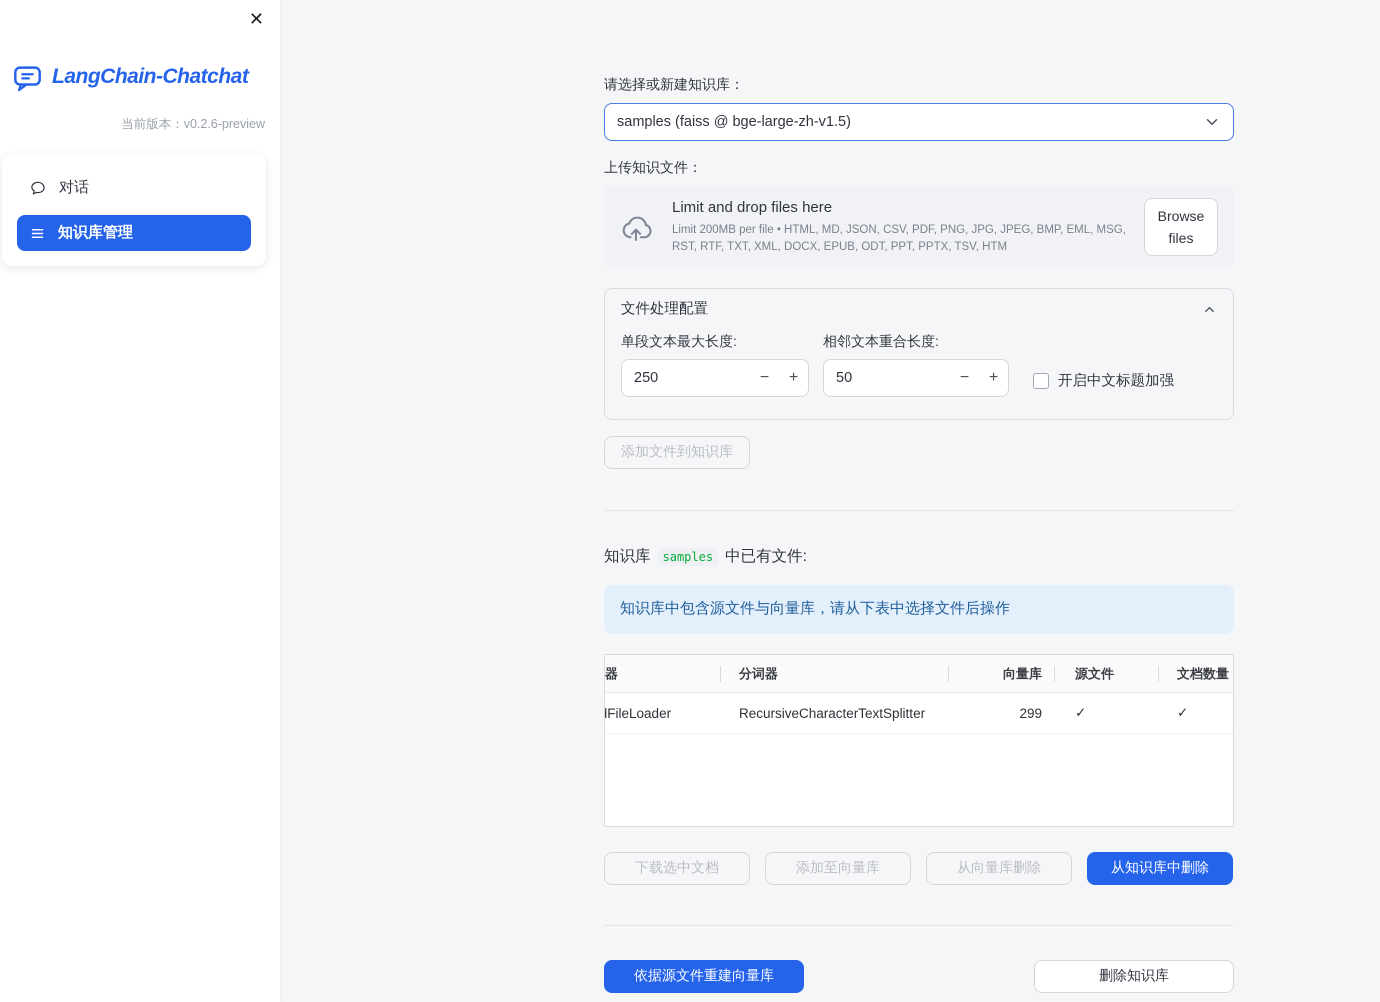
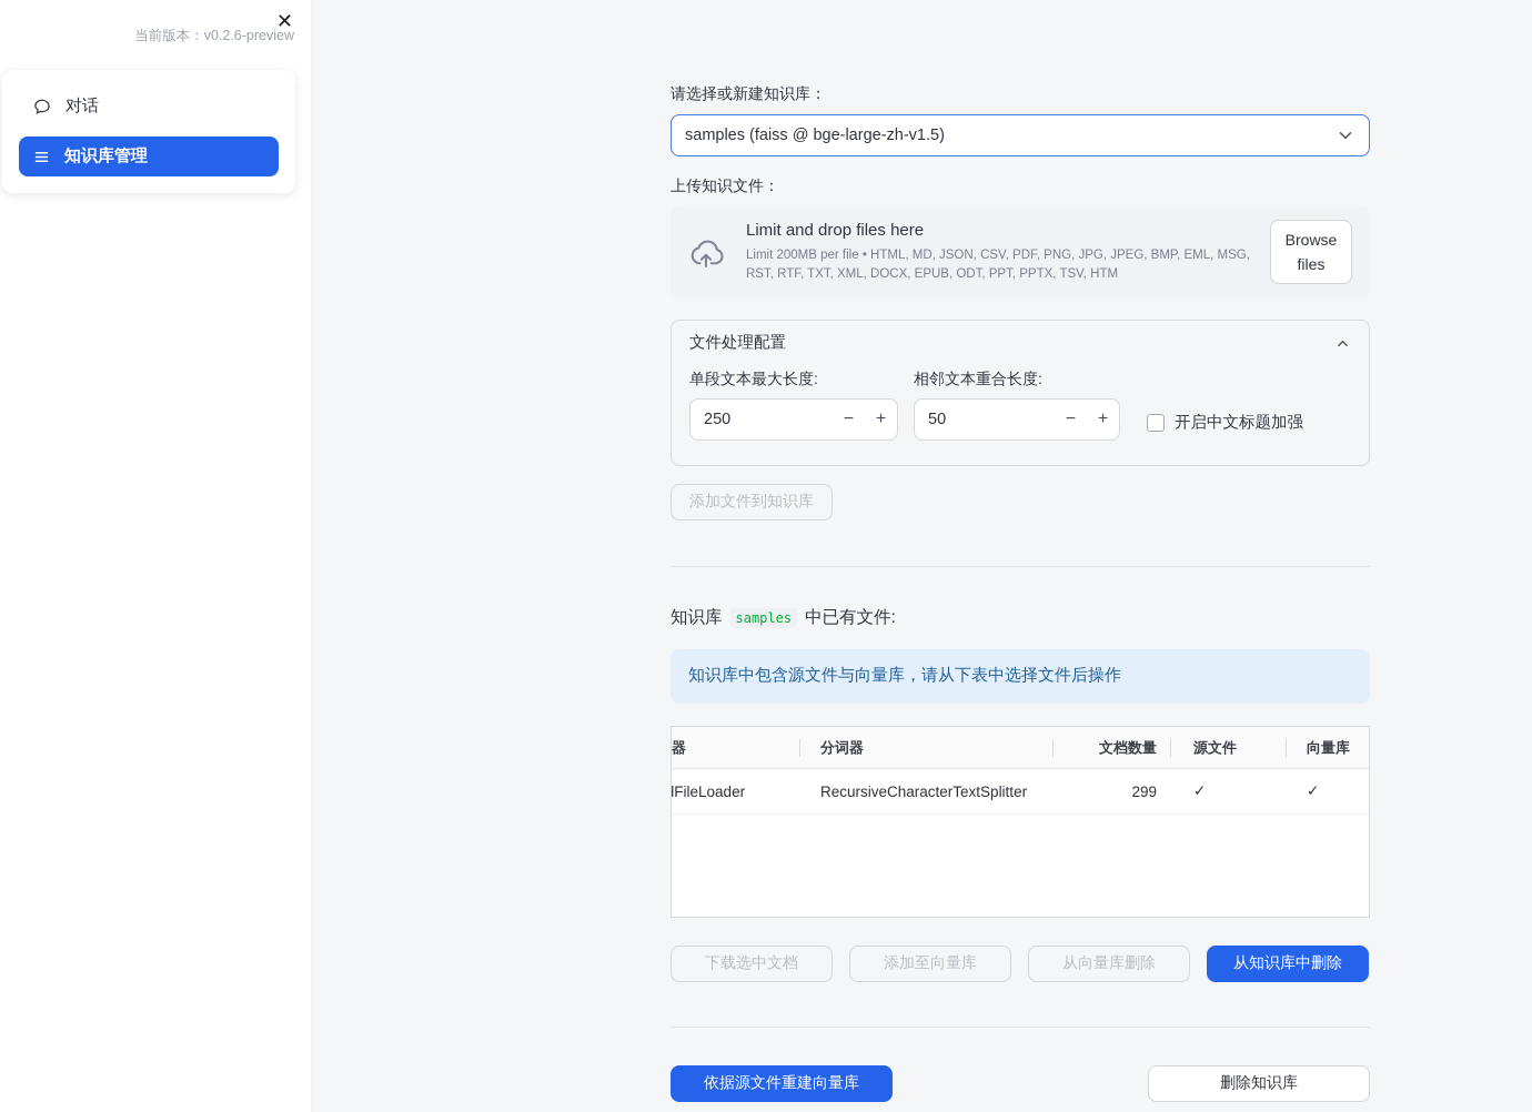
  ✕
- LangChain-Chatchat
  当前版本：v0.2.6-preview
  对话
  知识库管理
  请选择或新建知识库：
  samples (faiss @ bge-large-zh-v1.5)
  上传知识文件：
  Limit and drop files here
  Limit 200MB per file • HTML, MD, JSON, CSV, PDF, PNG, JPG, JPEG, BMP, EML, MSG, RST, RTF, TXT, XML, DOCX, EPUB, ODT, PPT, PPTX, TSV, HTM
  Browse files
  文件处理配置
  单段文本最大长度:
  250
  −
  +
  相邻文本重合长度:
  50
  −
  +
  开启中文标题加强
  添加文件到知识库
  知识库
  samples
  中已有文件:
  知识库中包含源文件与向量库，请从下表中选择文件后操作
  分词器
- 向量库
+ 文档数量
  源文件
- 文档数量
+ 向量库
  RecursiveCharacterTextSplitter
  299
  ✓
  ✓
  下载选中文档
  添加至向量库
  从向量库删除
  从知识库中删除
  依据源文件重建向量库
  删除知识库
